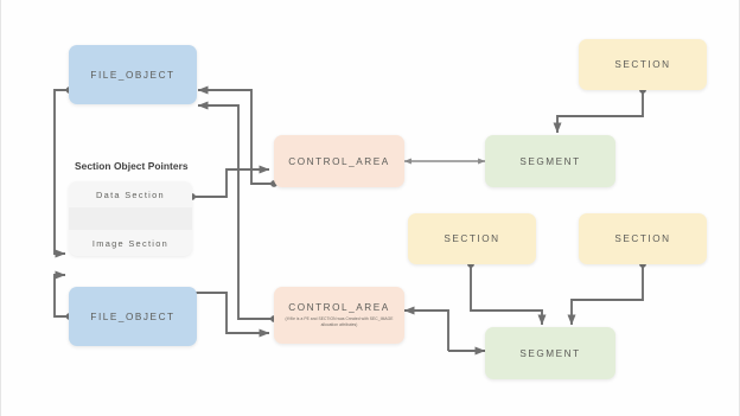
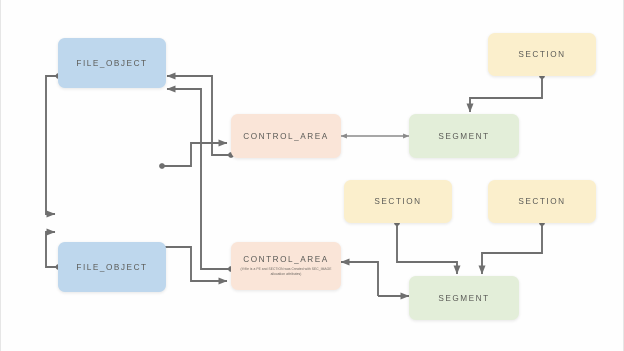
  FILE_OBJECT
- Section Object Pointers
- Data Section
- Image Section
  FILE_OBJECT
  CONTROL_AREA
  CONTROL_AREA
  SEGMENT
  SEGMENT
  SECTION
  SECTION
  SECTION
